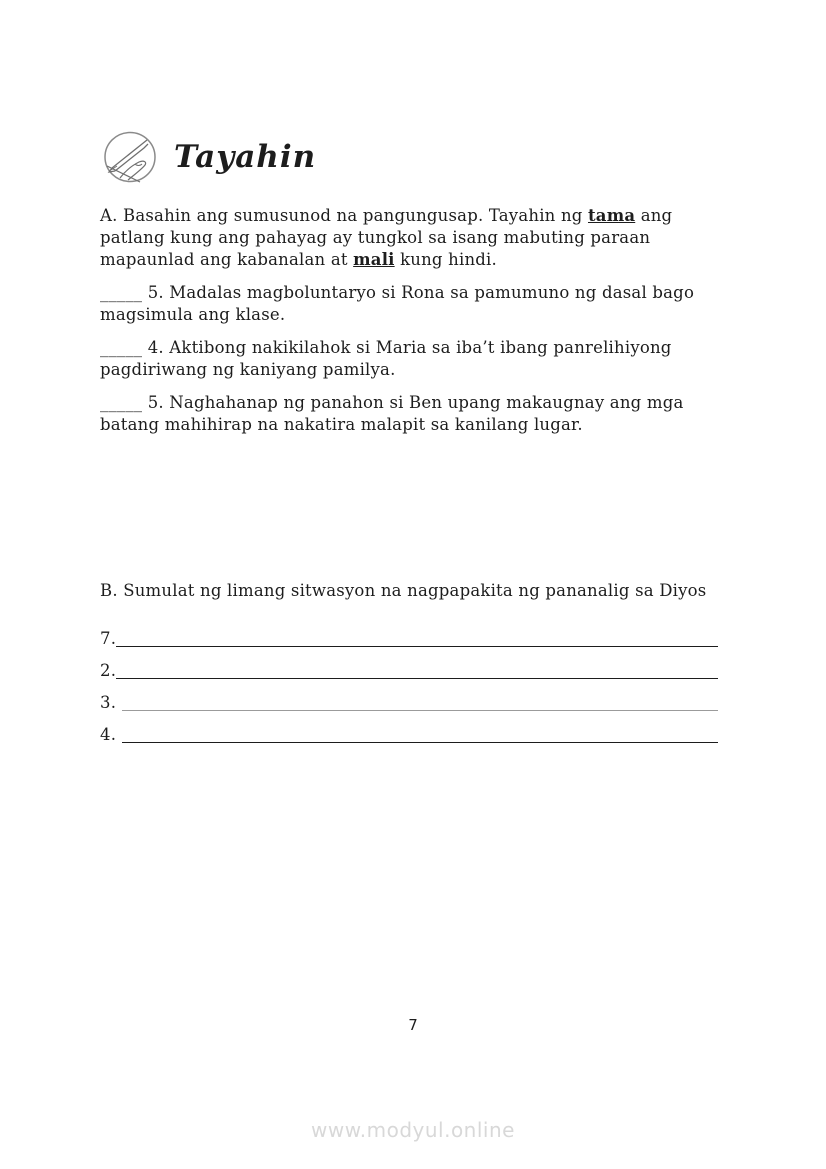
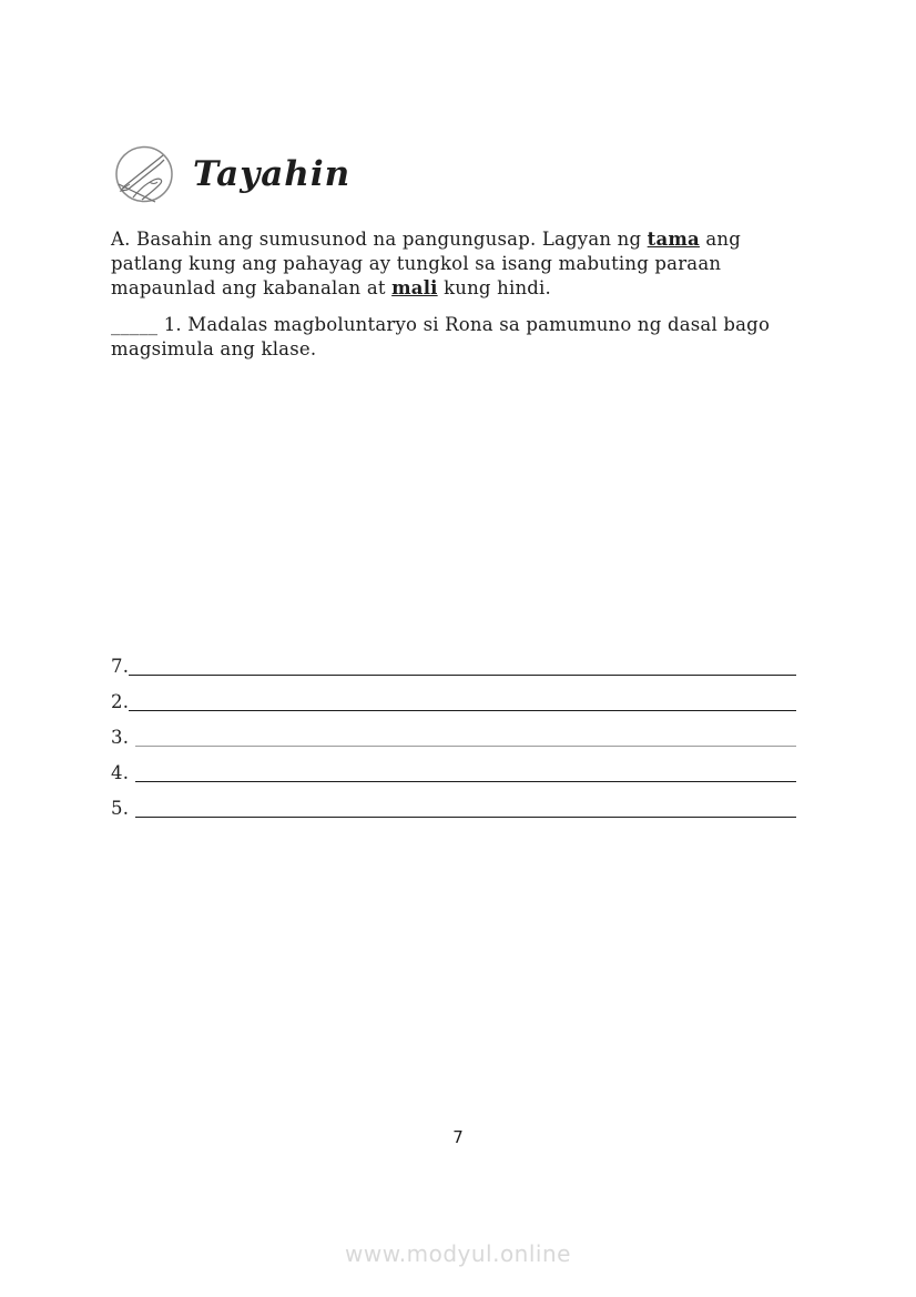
  Tayahin
- A. Basahin ang sumusunod na pangungusap. Tayahin ng tama ang patlang kung ang pahayag ay tungkol sa isang mabuting paraan mapaunlad ang kabanalan at mali kung hindi.
+ A. Basahin ang sumusunod na pangungusap. Lagyan ng tama ang patlang kung ang pahayag ay tungkol sa isang mabuting paraan mapaunlad ang kabanalan at mali kung hindi.
- _____ 5. Madalas magboluntaryo si Rona sa pamumuno ng dasal bago magsimula ang klase.
+ _____ 1. Madalas magboluntaryo si Rona sa pamumuno ng dasal bago magsimula ang klase.
- _____ 4. Aktibong nakikilahok si Maria sa iba’t ibang panrelihiyong pagdiriwang ng kaniyang pamilya.
- _____ 5. Naghahanap ng panahon si Ben upang makaugnay ang mga batang mahihirap na nakatira malapit sa kanilang lugar.
- B. Sumulat ng limang sitwasyon na nagpapakita ng pananalig sa Diyos
  7.
  2.
  3.
  4.
+ 5.
  7
  www.modyul.online
